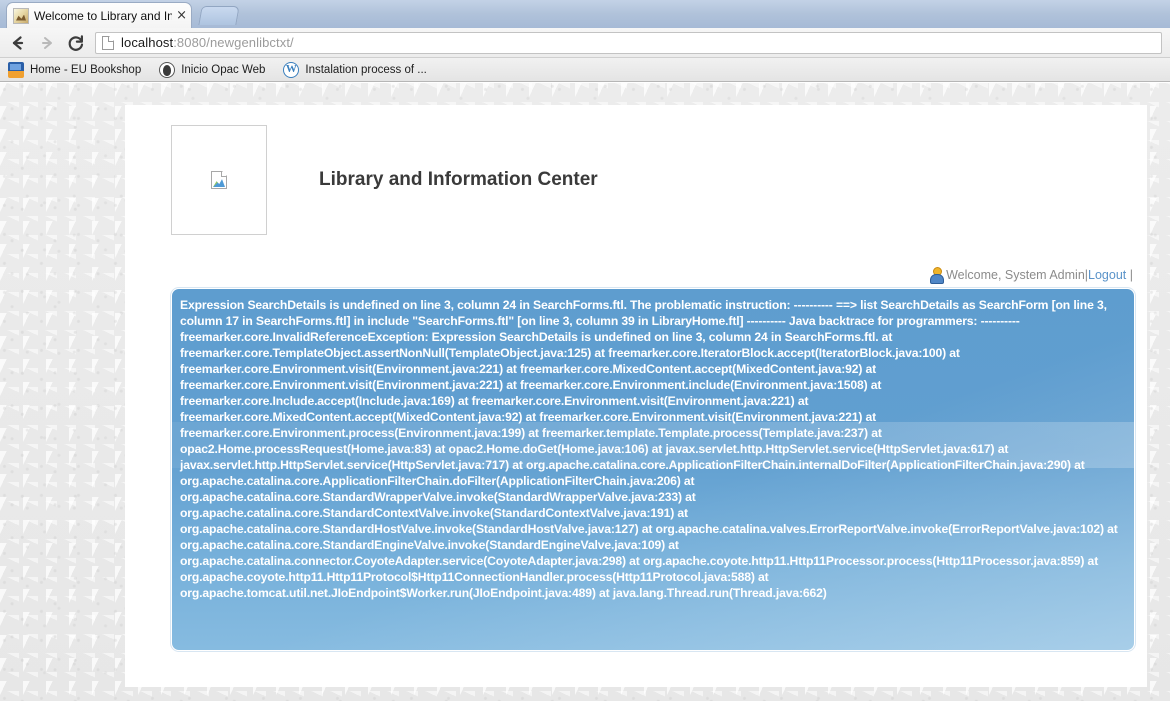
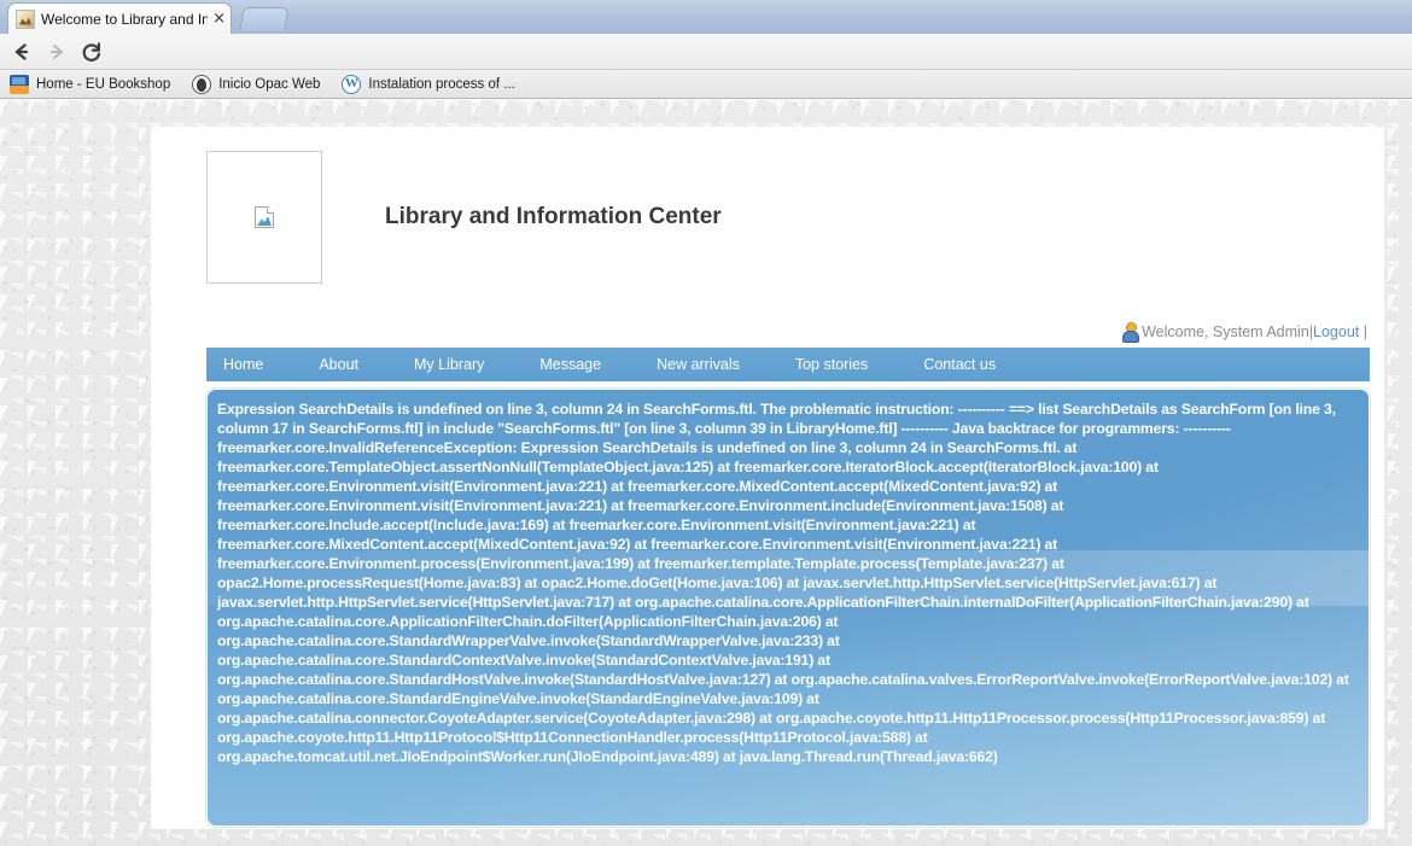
  Welcome to Library and In
  ×
- localhost:8080/newgenlibctxt/
  Home - EU Bookshop
  Inicio Opac Web
  W
  Instalation process of ...
  Library and Information Center
  Welcome, System Admin|Logout |
+ Home
+ About
+ My Library
+ Message
+ New arrivals
+ Top stories
+ Contact us
  Expression SearchDetails is undefined on line 3, column 24 in SearchForms.ftl. The problematic instruction: ---------- ==> list SearchDetails as SearchForm [on line 3, column 17 in SearchForms.ftl] in include "SearchForms.ftl" [on line 3, column 39 in LibraryHome.ftl] ---------- Java backtrace for programmers: ---------- freemarker.core.InvalidReferenceException: Expression SearchDetails is undefined on line 3, column 24 in SearchForms.ftl. at freemarker.core.TemplateObject.assertNonNull(TemplateObject.java:125) at freemarker.core.IteratorBlock.accept(IteratorBlock.java:100) at freemarker.core.Environment.visit(Environment.java:221) at freemarker.core.MixedContent.accept(MixedContent.java:92) at freemarker.core.Environment.visit(Environment.java:221) at freemarker.core.Environment.include(Environment.java:1508) at freemarker.core.Include.accept(Include.java:169) at freemarker.core.Environment.visit(Environment.java:221) at freemarker.core.MixedContent.accept(MixedContent.java:92) at freemarker.core.Environment.visit(Environment.java:221) at freemarker.core.Environment.process(Environment.java:199) at freemarker.template.Template.process(Template.java:237) at opac2.Home.processRequest(Home.java:83) at opac2.Home.doGet(Home.java:106) at javax.servlet.http.HttpServlet.service(HttpServlet.java:617) at javax.servlet.http.HttpServlet.service(HttpServlet.java:717) at org.apache.catalina.core.ApplicationFilterChain.internalDoFilter(ApplicationFilterChain.java:290) at org.apache.catalina.core.ApplicationFilterChain.doFilter(ApplicationFilterChain.java:206) at org.apache.catalina.core.StandardWrapperValve.invoke(StandardWrapperValve.java:233) at org.apache.catalina.core.StandardContextValve.invoke(StandardContextValve.java:191) at org.apache.catalina.core.StandardHostValve.invoke(StandardHostValve.java:127) at org.apache.catalina.valves.ErrorReportValve.invoke(ErrorReportValve.java:102) at org.apache.catalina.core.StandardEngineValve.invoke(StandardEngineValve.java:109) at org.apache.catalina.connector.CoyoteAdapter.service(CoyoteAdapter.java:298) at org.apache.coyote.http11.Http11Processor.process(Http11Processor.java:859) at org.apache.coyote.http11.Http11Protocol$Http11ConnectionHandler.process(Http11Protocol.java:588) at org.apache.tomcat.util.net.JIoEndpoint$Worker.run(JIoEndpoint.java:489) at java.lang.Thread.run(Thread.java:662)
